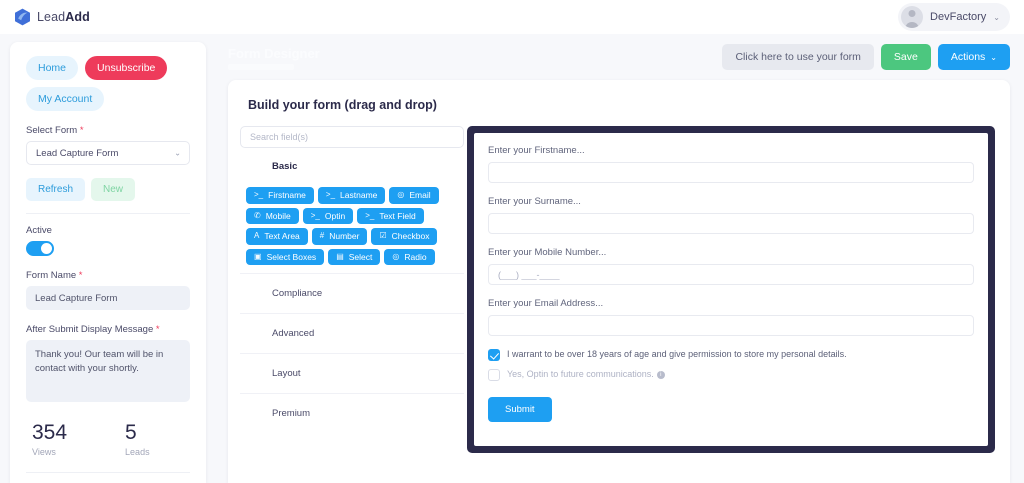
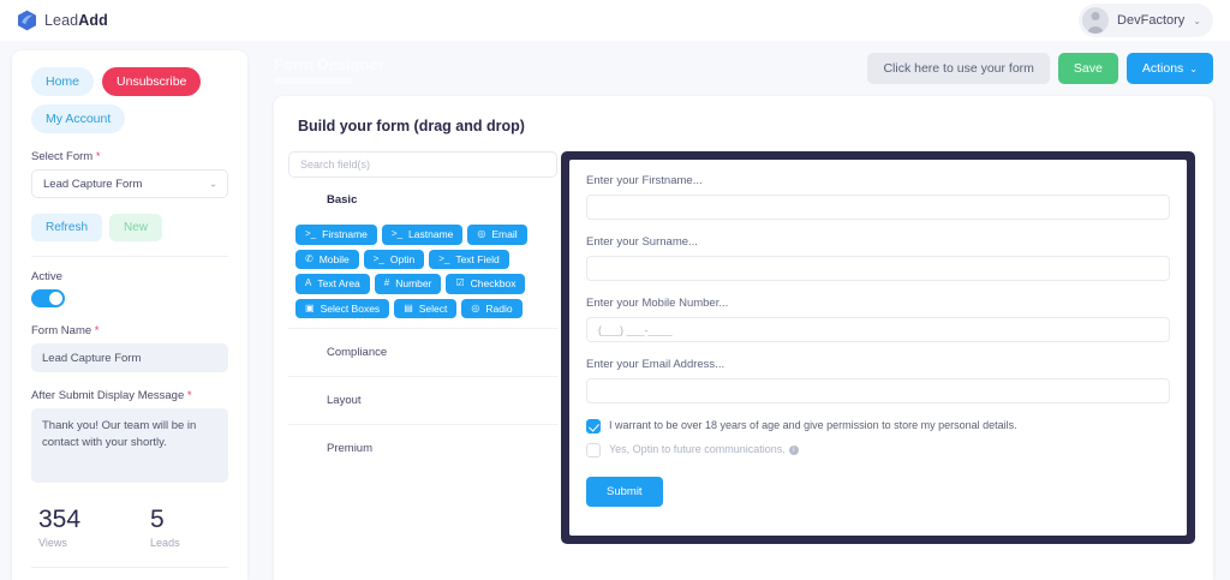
  LeadAdd
  DevFactory
  ⌄
  Click here to use your form
  Save
  Actions
  ⌄
  Home
  Unsubscribe
  My Account
  Select Form *
  Lead Capture Form
  ⌄
  Refresh
  New
  Active
  Form Name *
  Lead Capture Form
  After Submit Display Message *
  354
  Views
  5
  Leads
  Build your form (drag and drop)
  Search field(s)
  Basic
  >_
  Firstname
  >_
  Lastname
  ◎
  Email
  ✆
  Mobile
  >_
  Optin
  >_
  Text Field
  A
  Text Area
  #
  Number
  ☑
  Checkbox
  ▣
  Select Boxes
  ▤
  Select
  ◎
  Radio
  Compliance
- Advanced
  Layout
  Premium
  Enter your Firstname...
  Enter your Surname...
  Enter your Mobile Number...
  (___) ___-____
  Enter your Email Address...
  I warrant to be over 18 years of age and give permission to store my personal details.
  Yes, Optin to future communications.
  Submit
